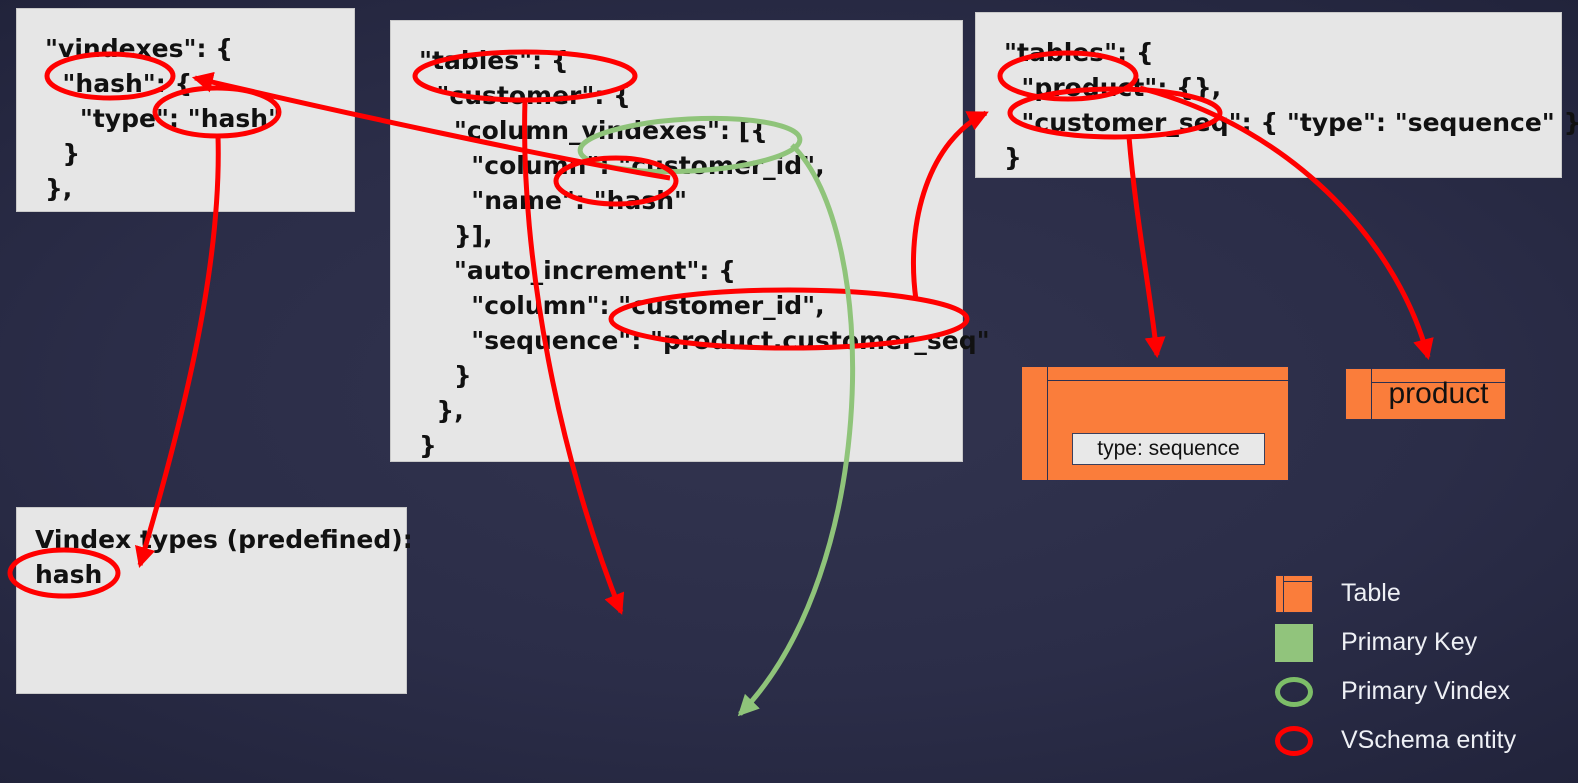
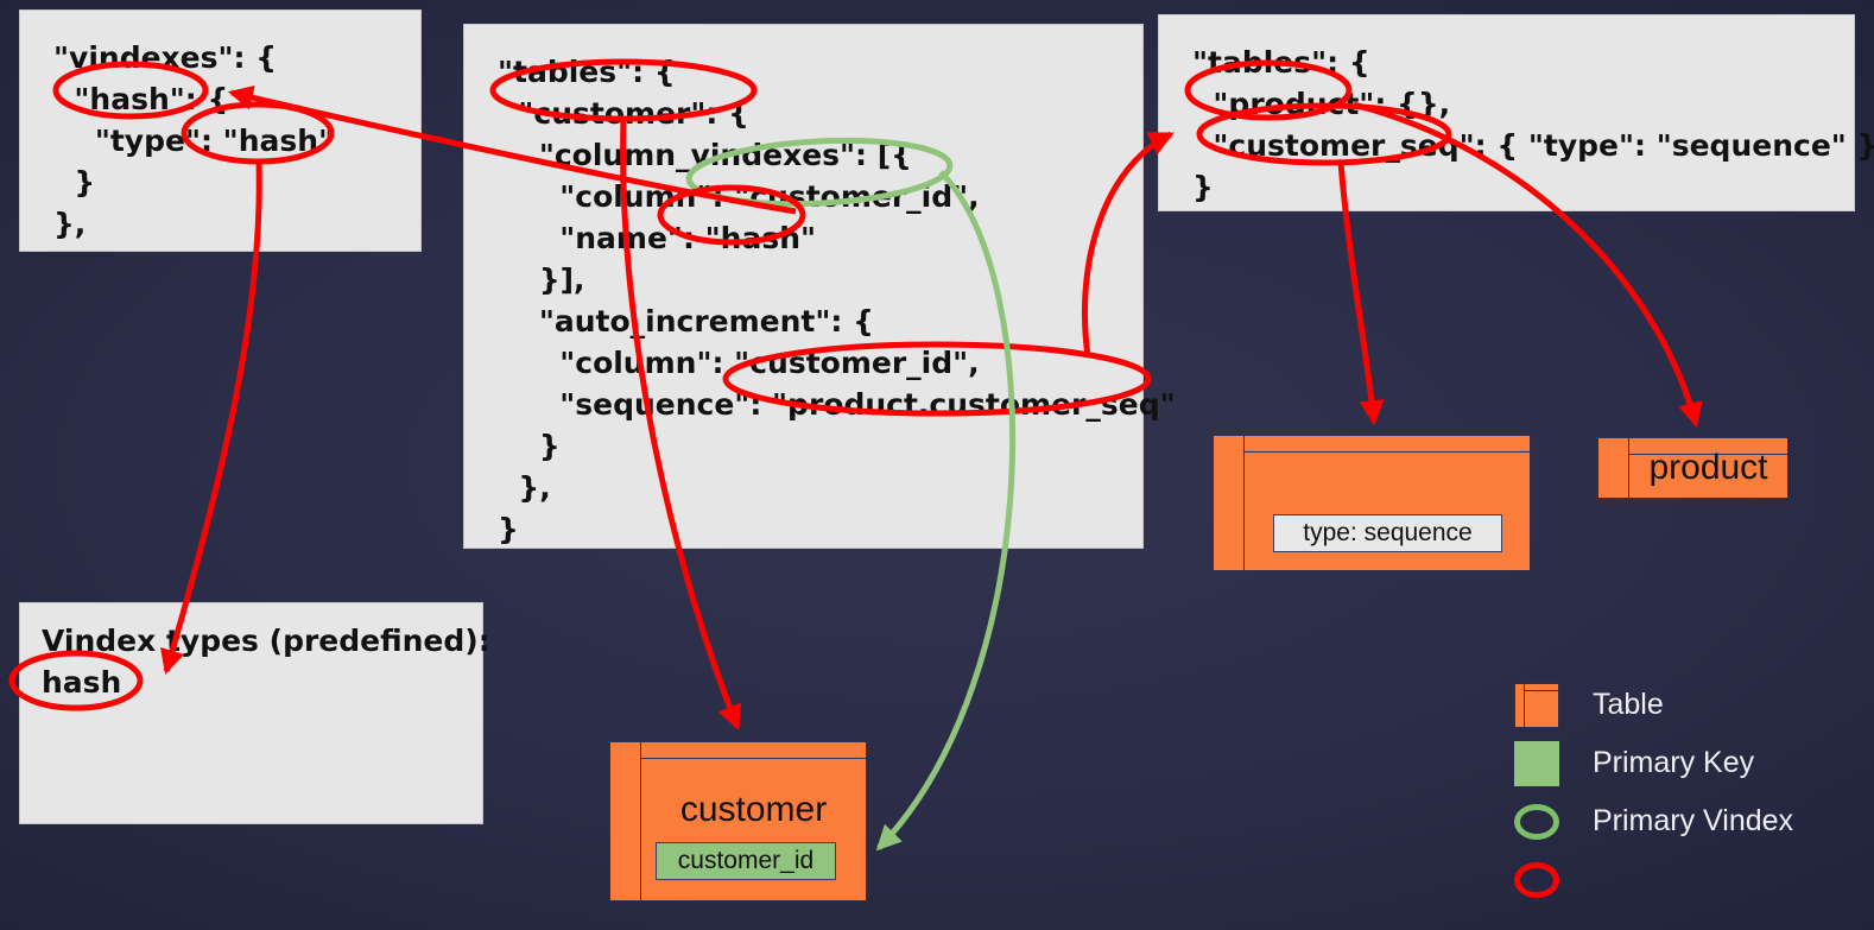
  "vindexes": {
  "hash": {
  "type": "hash
  }
  },
  "bles": {
  "column_videxes": [{
  "colum "cstomr_id,
  "name" "hah"
  }],
  "auto_increment": {
  "column":ustomer_id",
  "seqence":oduct.custmseq"
  }
  },
  }
  "tas": {
  "customer_seq: { "type": "sequence" }
  }
  Vindexypes (predefined):
  hash
+ customer
+ customer_id
  type: sequence
  product
  Table
  Primary Key
  Primary Vindex
- VSchema entity
